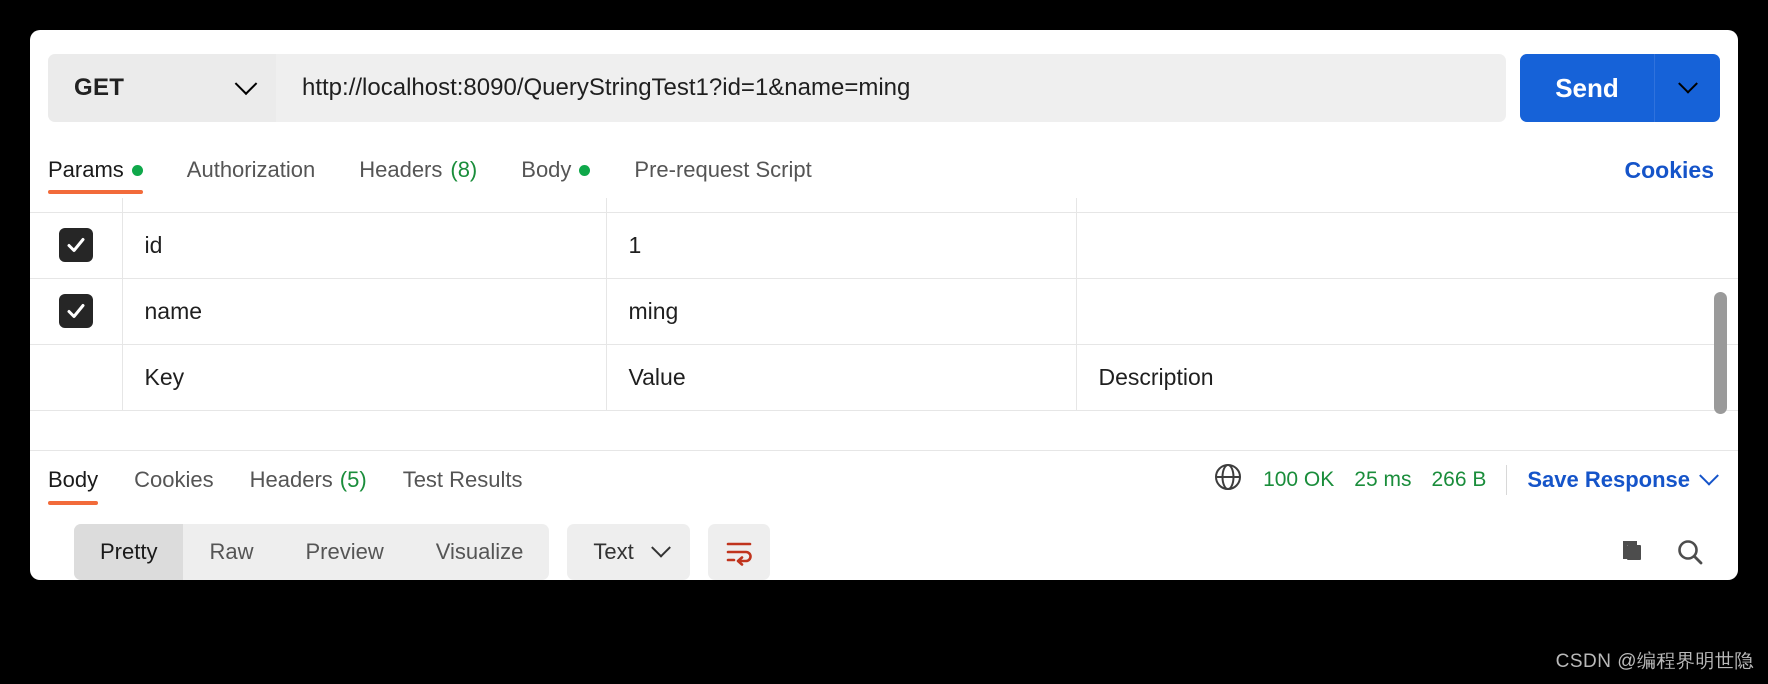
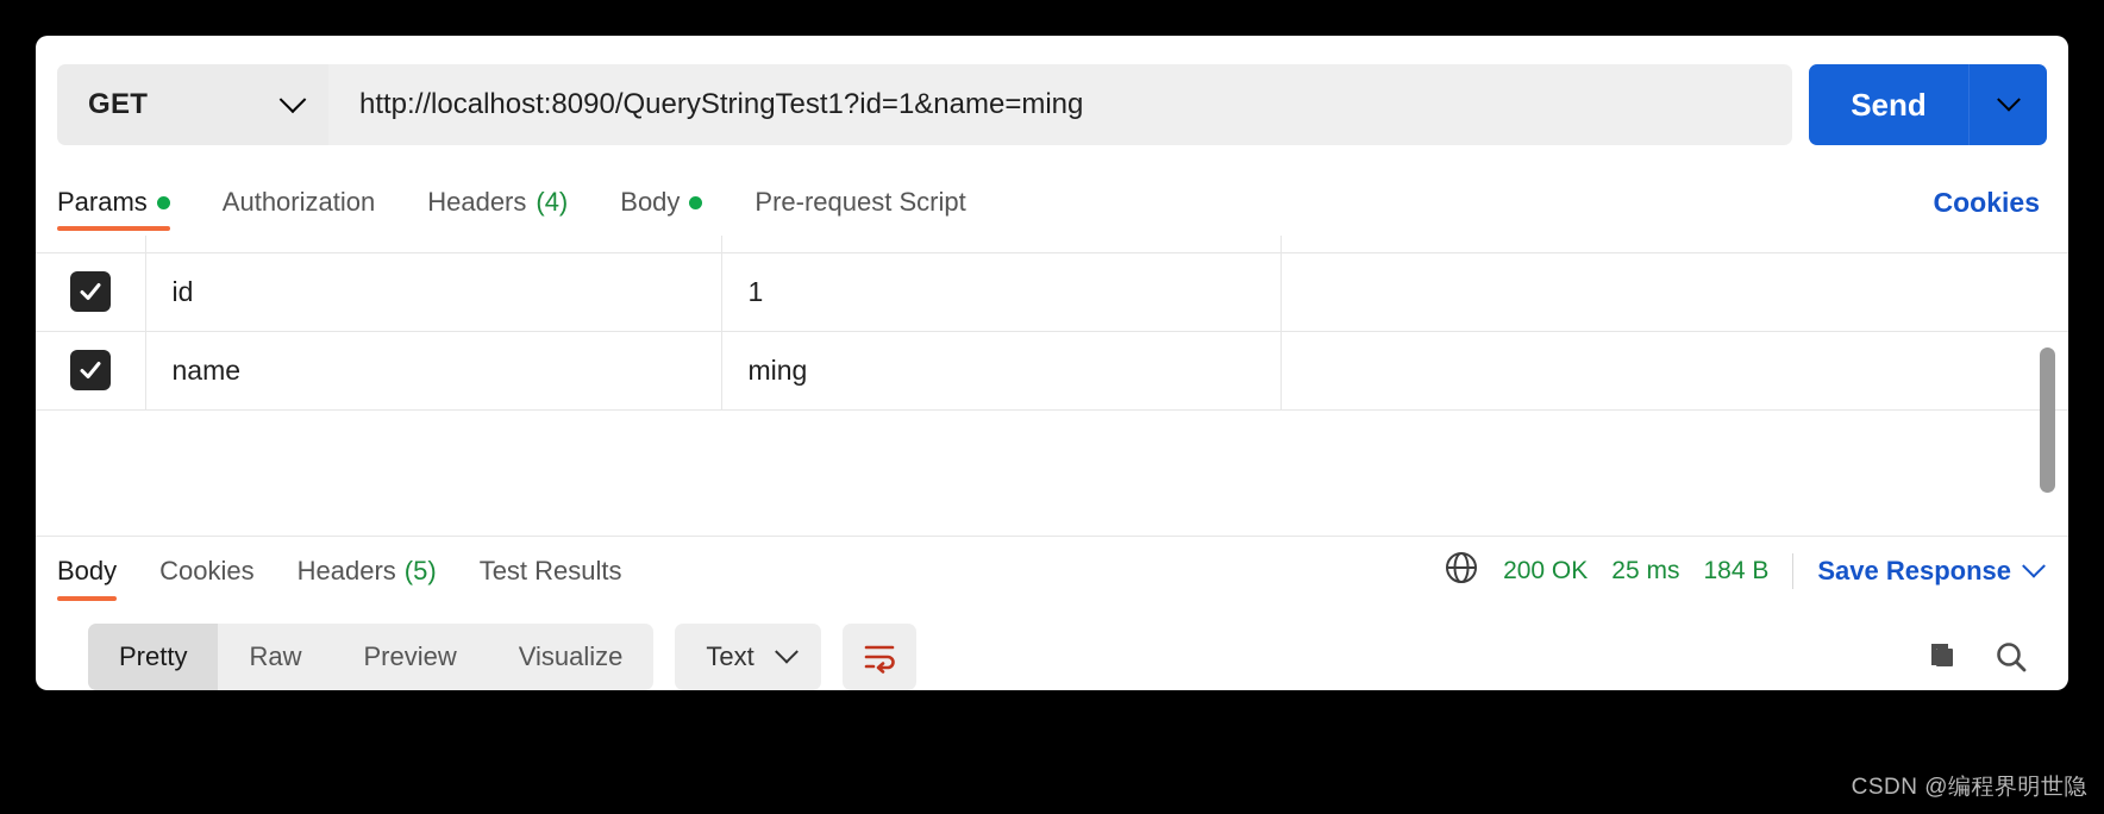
  GET
  http://localhost:8090/QueryStringTest1?id=1&name=ming
  Send
  Params
  Authorization
  Headers
- (8)
+ (4)
  Body
  Pre-request Script
  Cookies
  	id	1
  	name	ming
- 	Key	Value	Description
  Body
  Cookies
  Headers
  (5)
  Test Results
- 100 OK
+ 200 OK
  25 ms
- 266 B
+ 184 B
  Save Response
  Pretty
  Raw
  Preview
  Visualize
  Text
  CSDN @编程界明世隐
